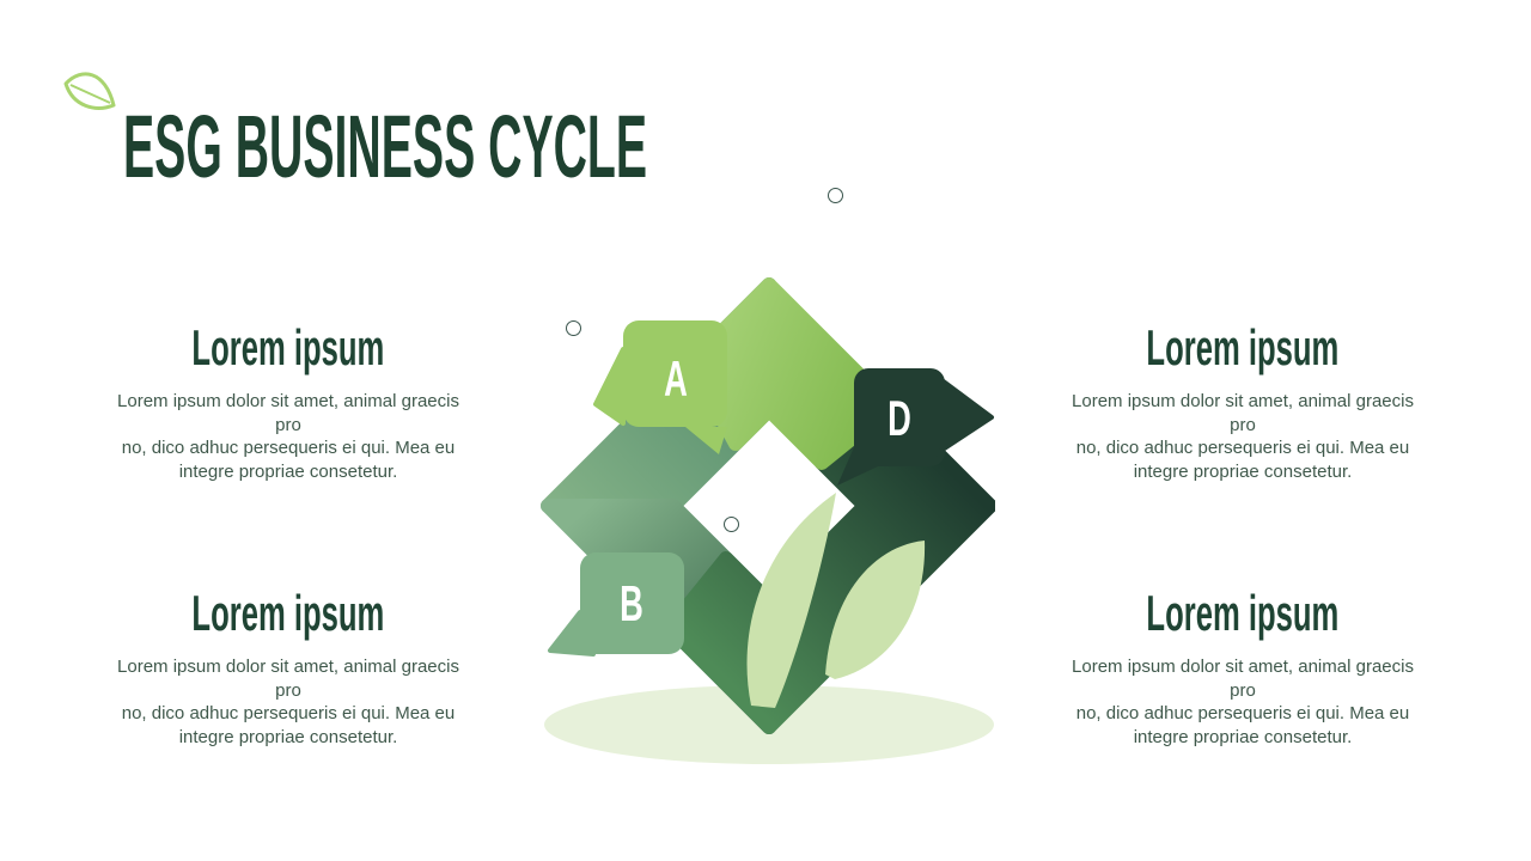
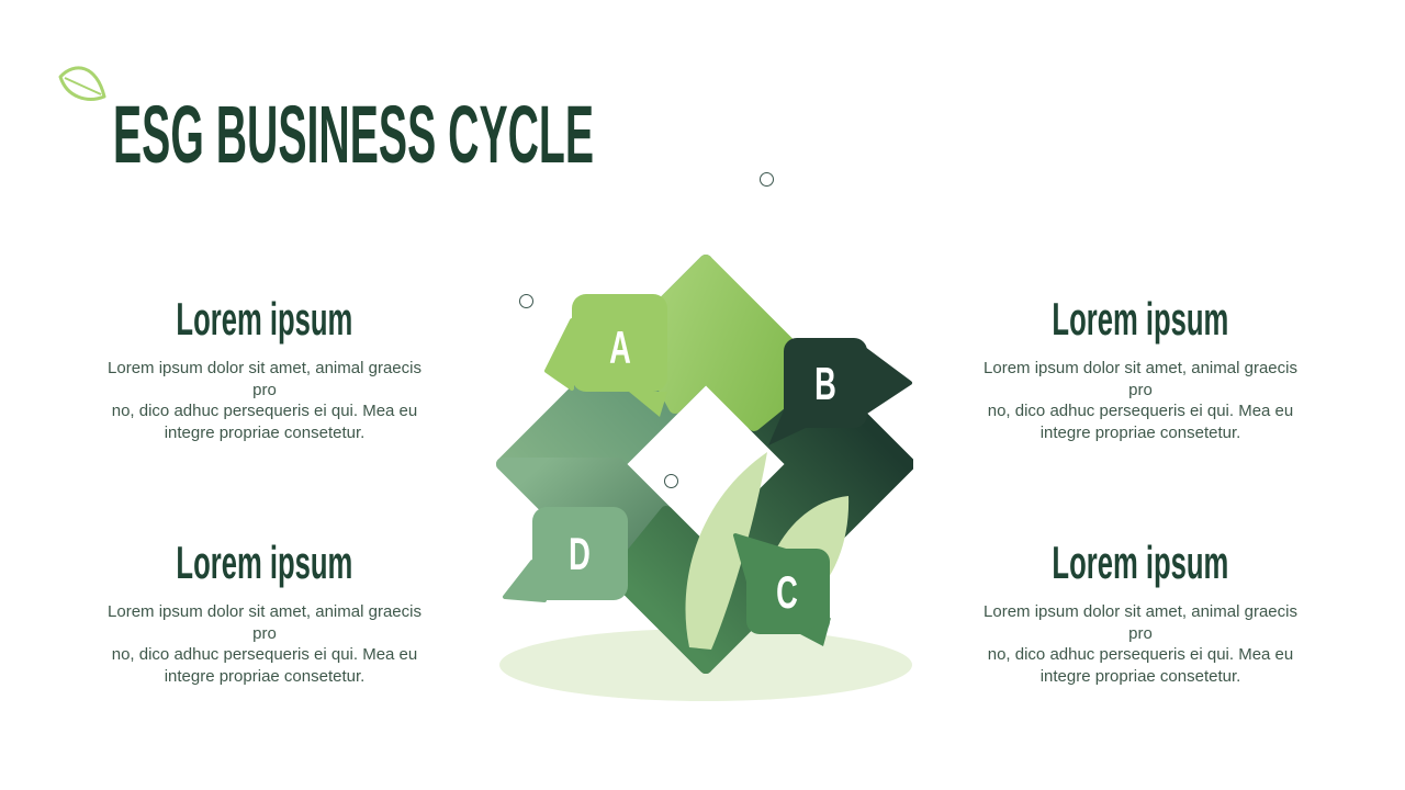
  ESG BUSINESS CYCLE
  Lorem ipsum
  Lorem ipsum dolor sit amet, animal graecis pro
  no, dico adhuc persequeris ei qui. Mea eu
  integre propriae consetetur.
  Lorem ipsum
  Lorem ipsum dolor sit amet, animal graecis pro
  no, dico adhuc persequeris ei qui. Mea eu
  integre propriae consetetur.
  Lorem ipsum
  Lorem ipsum dolor sit amet, animal graecis pro
  no, dico adhuc persequeris ei qui. Mea eu
  integre propriae consetetur.
  Lorem ipsum
  Lorem ipsum dolor sit amet, animal graecis pro
  no, dico adhuc persequeris ei qui. Mea eu
  integre propriae consetetur.
  A
- B
+ D
+ C
- D
+ B
